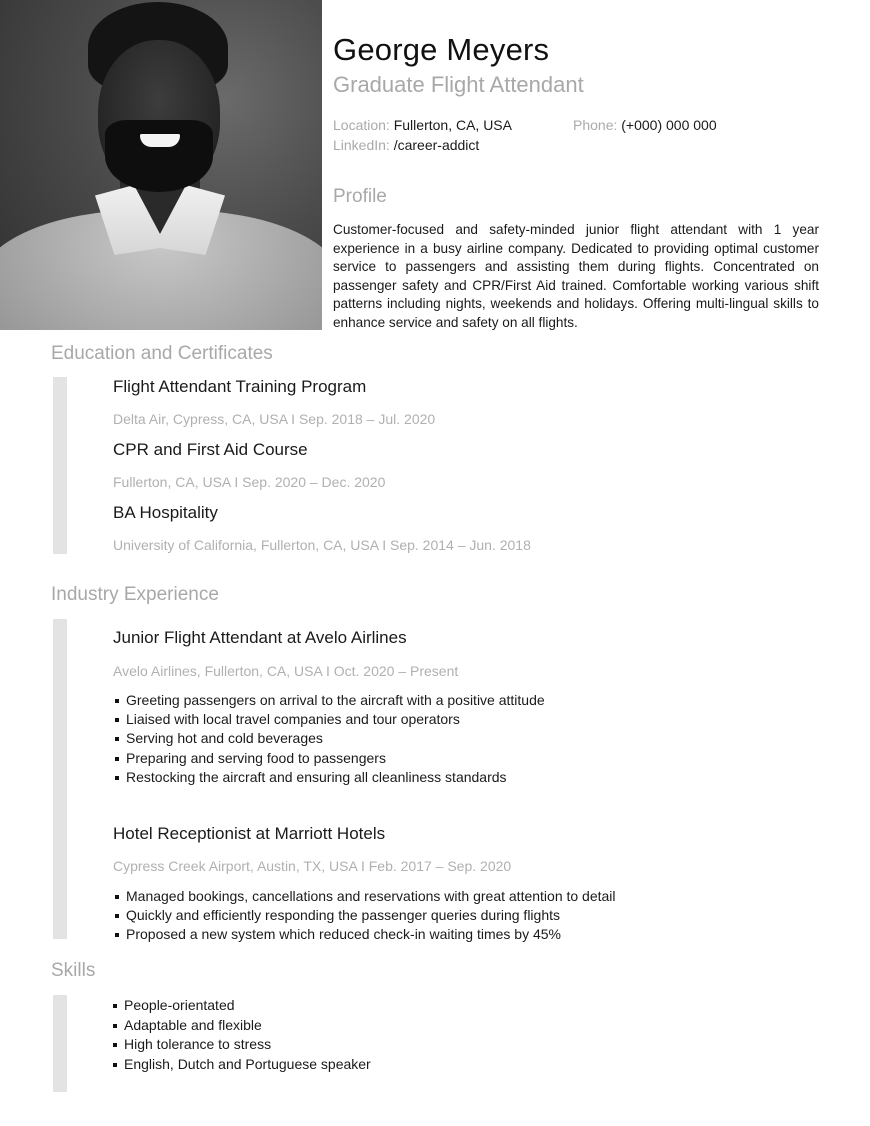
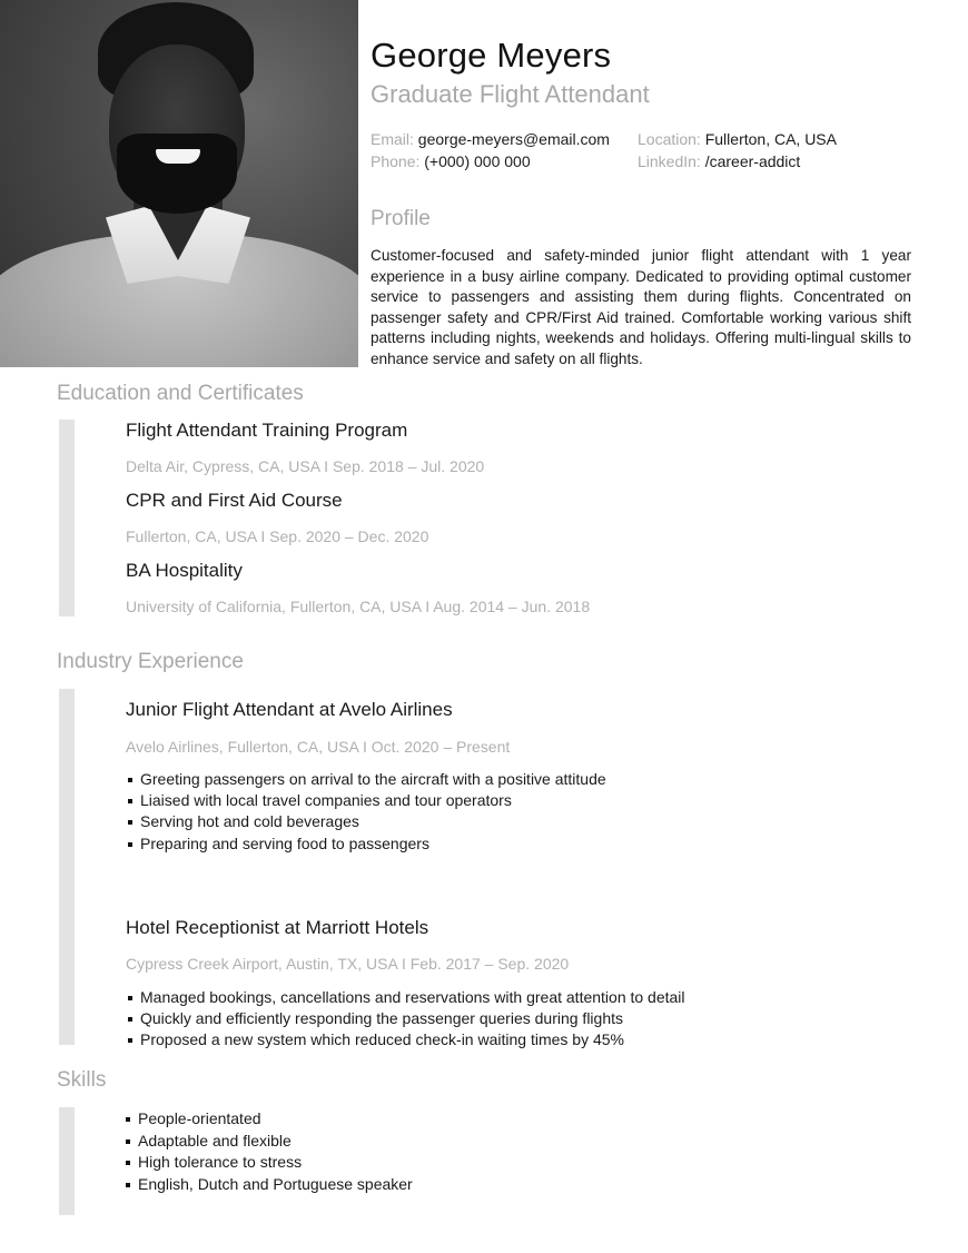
  George Meyers
  Graduate Flight Attendant
+ Email: george-meyers@email.com
  Location: Fullerton, CA, USA
  Phone: (+000) 000 000
  LinkedIn: /career-addict
  Profile
  Customer-focused and safety-minded junior flight attendant with 1 year experience in a busy airline company. Dedicated to providing optimal customer service to passengers and assisting them during flights. Concentrated on passenger safety and CPR/First Aid trained. Comfortable working various shift patterns including nights, weekends and holidays. Offering multi-lingual skills to enhance service and safety on all flights.
  Education and Certificates
  Flight Attendant Training Program
  Delta Air, Cypress, CA, USA I Sep. 2018 – Jul. 2020
  CPR and First Aid Course
  Fullerton, CA, USA I Sep. 2020 – Dec. 2020
  BA Hospitality
- University of California, Fullerton, CA, USA I Sep. 2014 – Jun. 2018
+ University of California, Fullerton, CA, USA I Aug. 2014 – Jun. 2018
  Industry Experience
  Junior Flight Attendant at Avelo Airlines
  Avelo Airlines, Fullerton, CA, USA I Oct. 2020 – Present
  Greeting passengers on arrival to the aircraft with a positive attitude
  Liaised with local travel companies and tour operators
  Serving hot and cold beverages
  Preparing and serving food to passengers
- Restocking the aircraft and ensuring all cleanliness standards
  Hotel Receptionist at Marriott Hotels
  Cypress Creek Airport, Austin, TX, USA I Feb. 2017 – Sep. 2020
  Managed bookings, cancellations and reservations with great attention to detail
  Quickly and efficiently responding the passenger queries during flights
  Proposed a new system which reduced check-in waiting times by 45%
  Skills
  People-orientated
  Adaptable and flexible
  High tolerance to stress
  English, Dutch and Portuguese speaker
